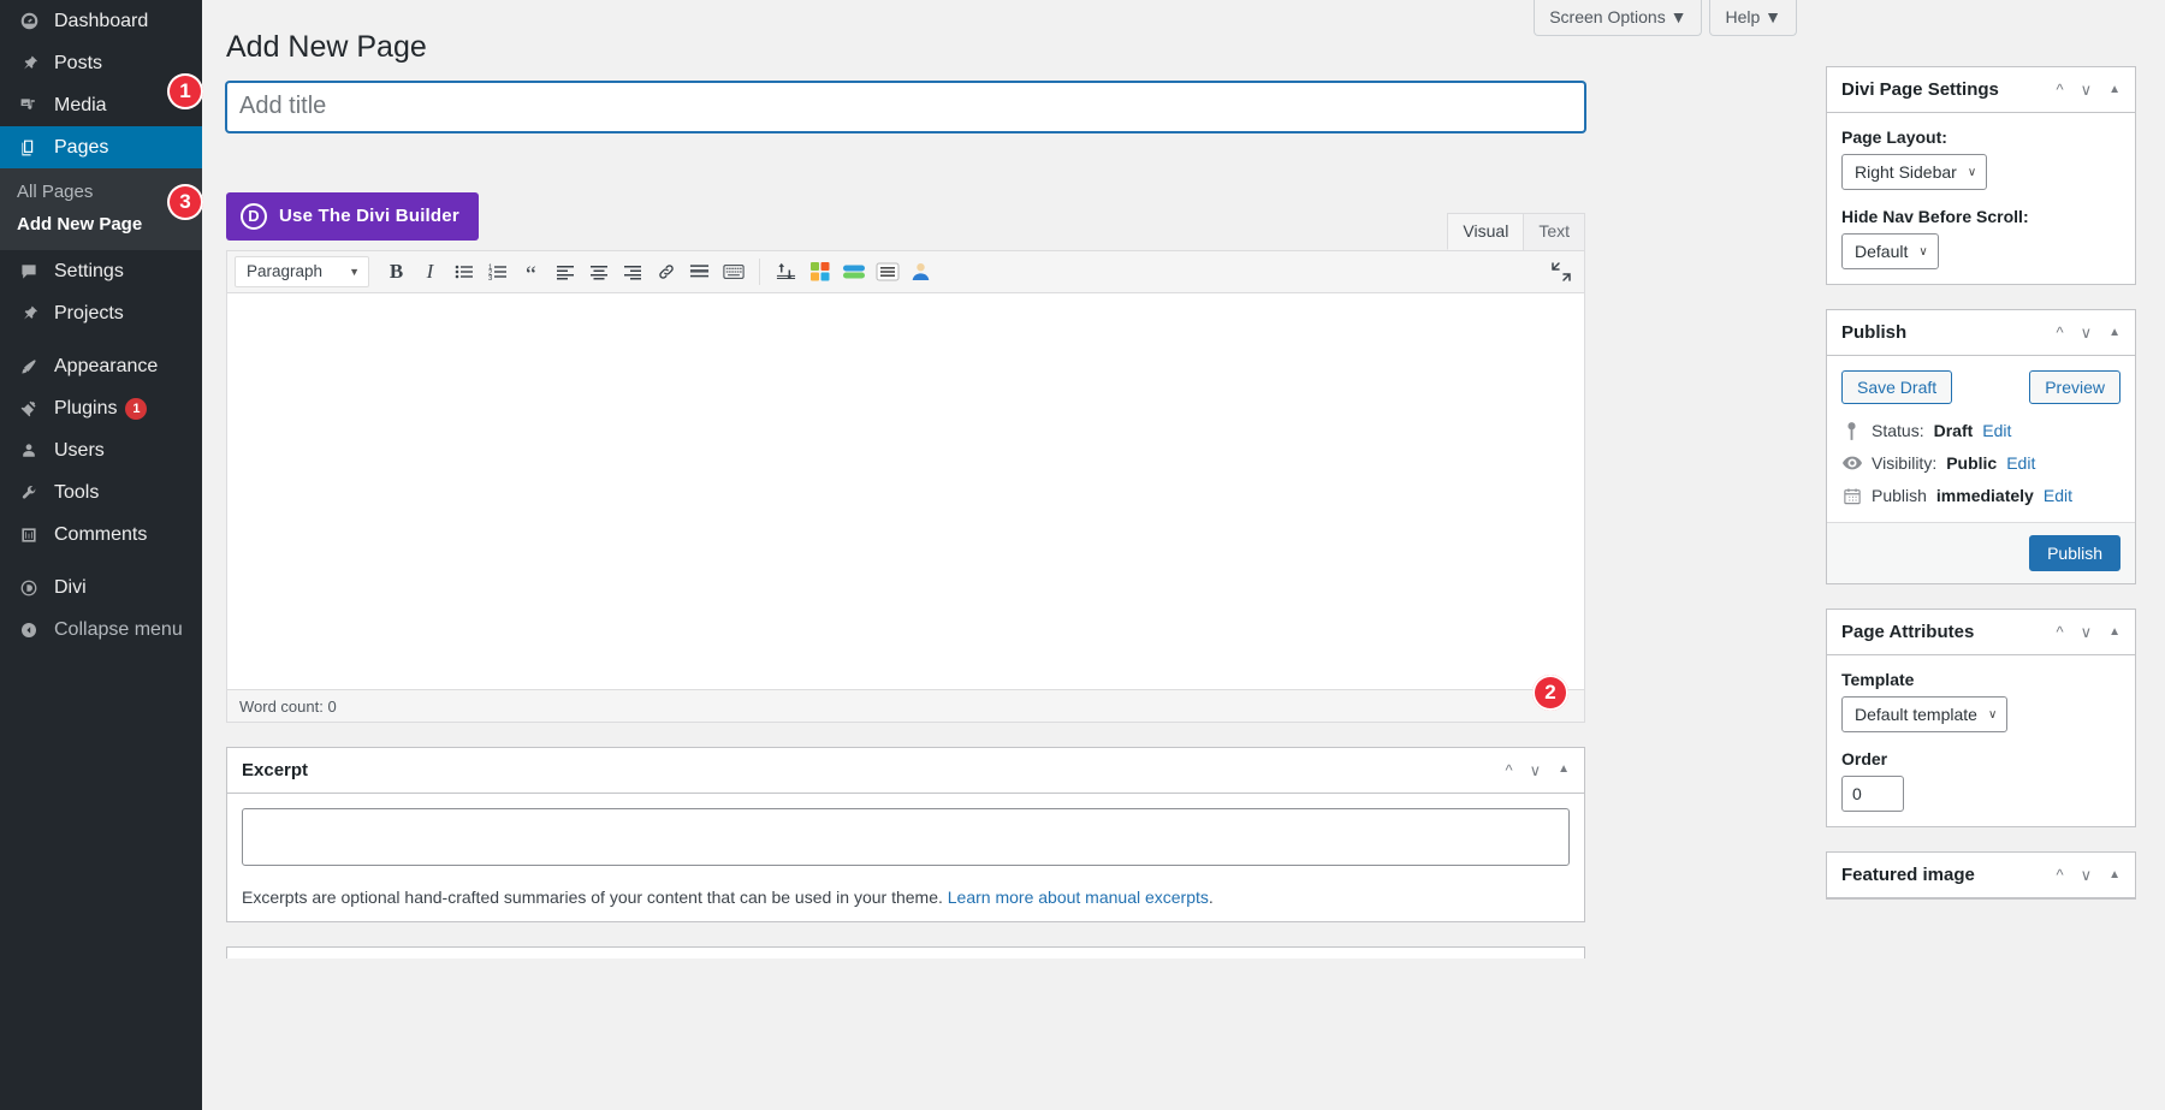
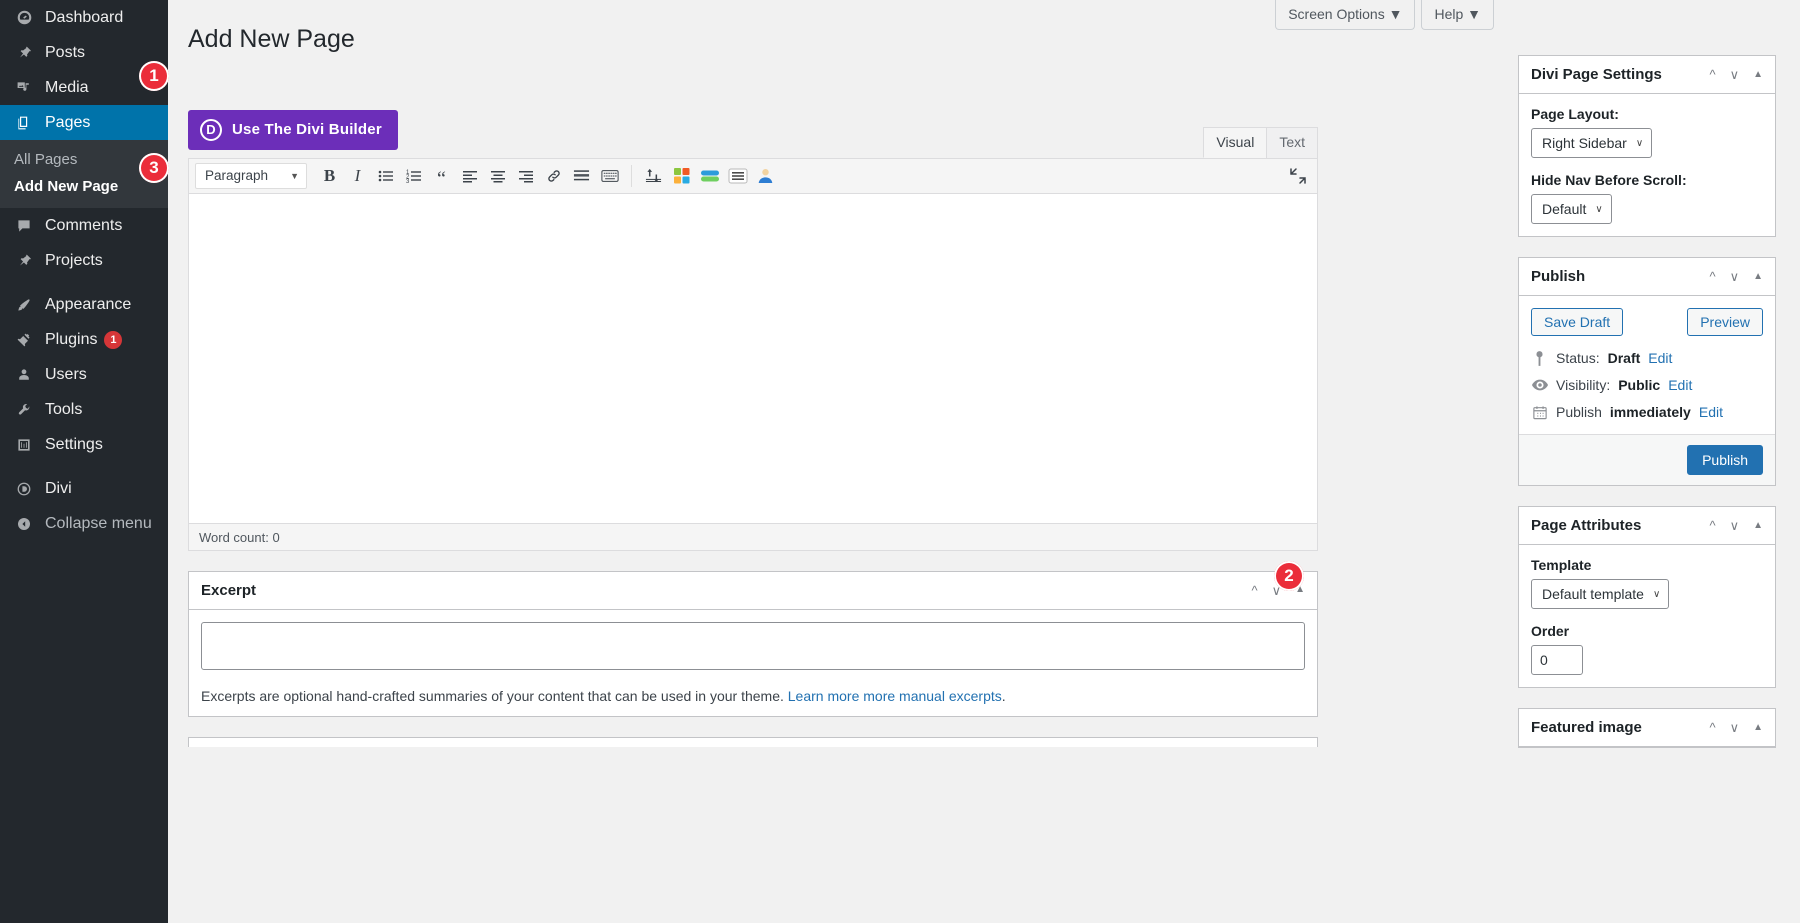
  Dashboard
  Posts
  Media
  Pages
  All Pages
  Add New Page
- Settings
+ Comments
  Projects
  Appearance
  Plugins
  1
  Users
  Tools
- Comments
+ Settings
  Divi
  Collapse menu
  Screen Options ▼
  Help ▼
  Add New Page
- Add title
  D
  Use The Divi Builder
  Visual
  Text
  Paragraph
  ▼
  B
  I
  “
  Word count: 0
  Excerpt
  ^
  ∨
  ▲
- Excerpts are optional hand-crafted summaries of your content that can be used in your theme. Learn more about manual excerpts.
+ Excerpts are optional hand-crafted summaries of your content that can be used in your theme. Learn more more manual excerpts.
  Divi Page Settings
  ^
  ∨
  ▲
  Page Layout:
  Right Sidebar
  ∨
  Hide Nav Before Scroll:
  Default
  ∨
  Publish
  ^
  ∨
  ▲
  Save Draft
  Preview
  Status:
  Draft
  Edit
  Visibility:
  Public
  Edit
  Publish
  immediately
  Edit
  Publish
  Page Attributes
  ^
  ∨
  ▲
  Template
  Default template
  ∨
  Order
  0
  Featured image
  ^
  ∨
  ▲
  1
  2
  3
